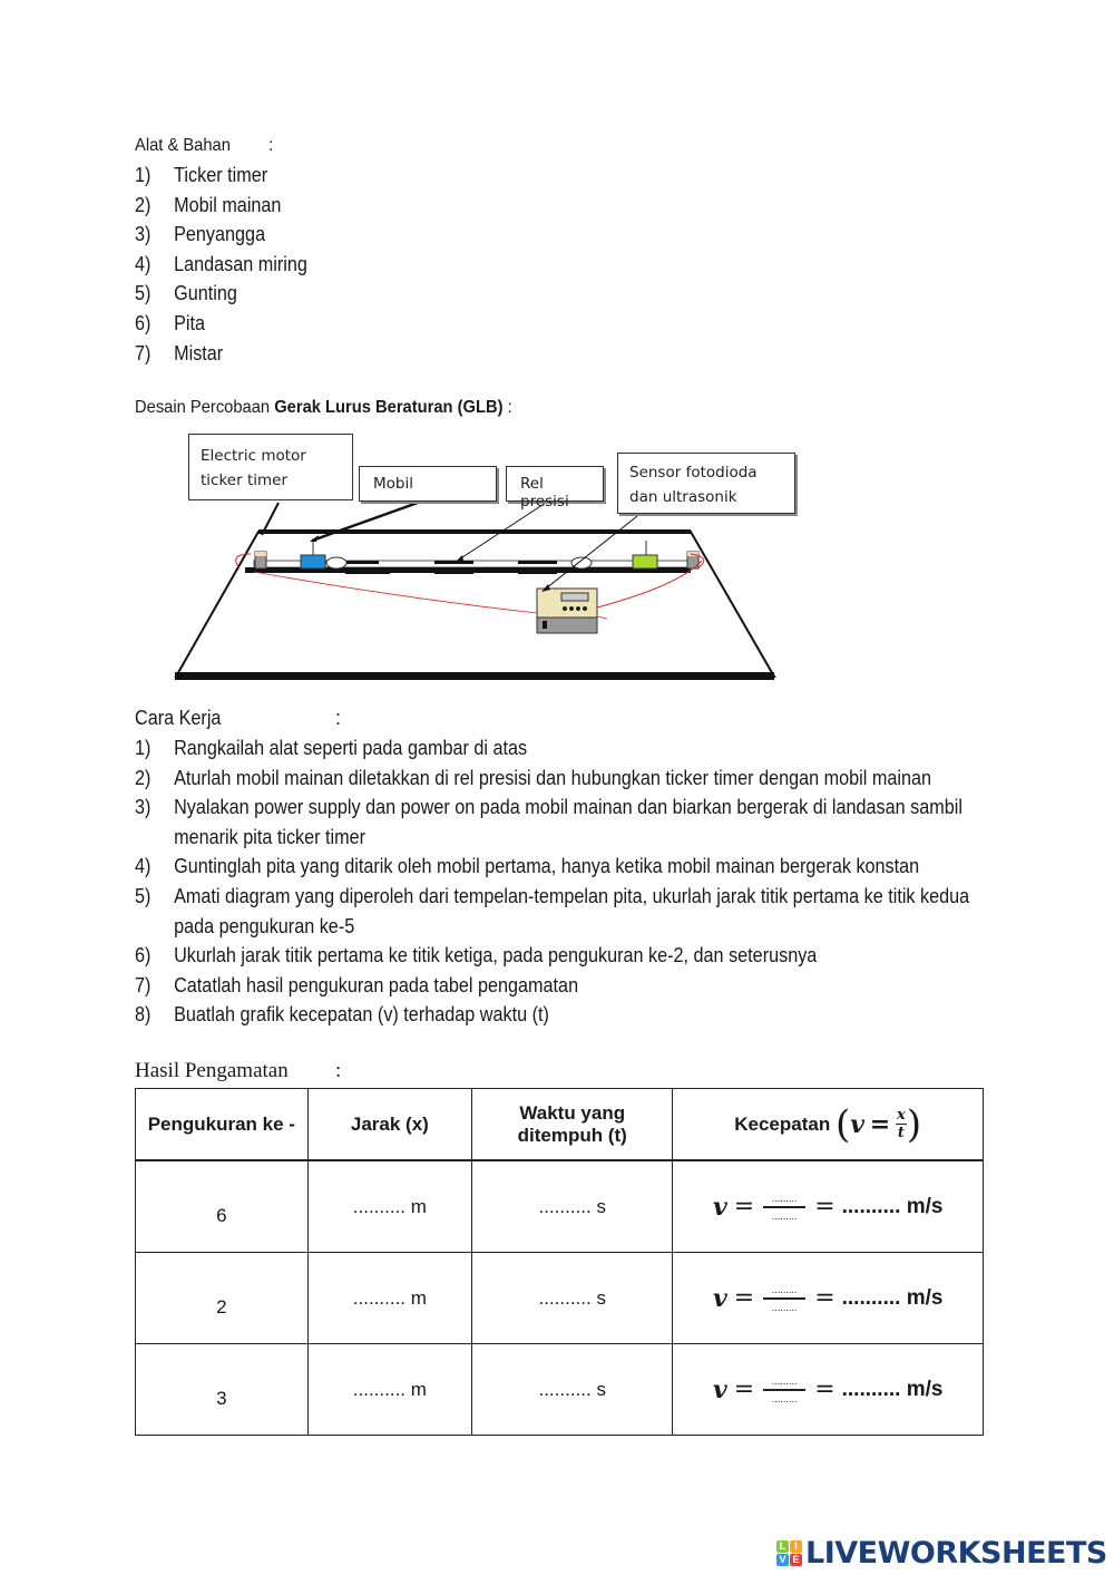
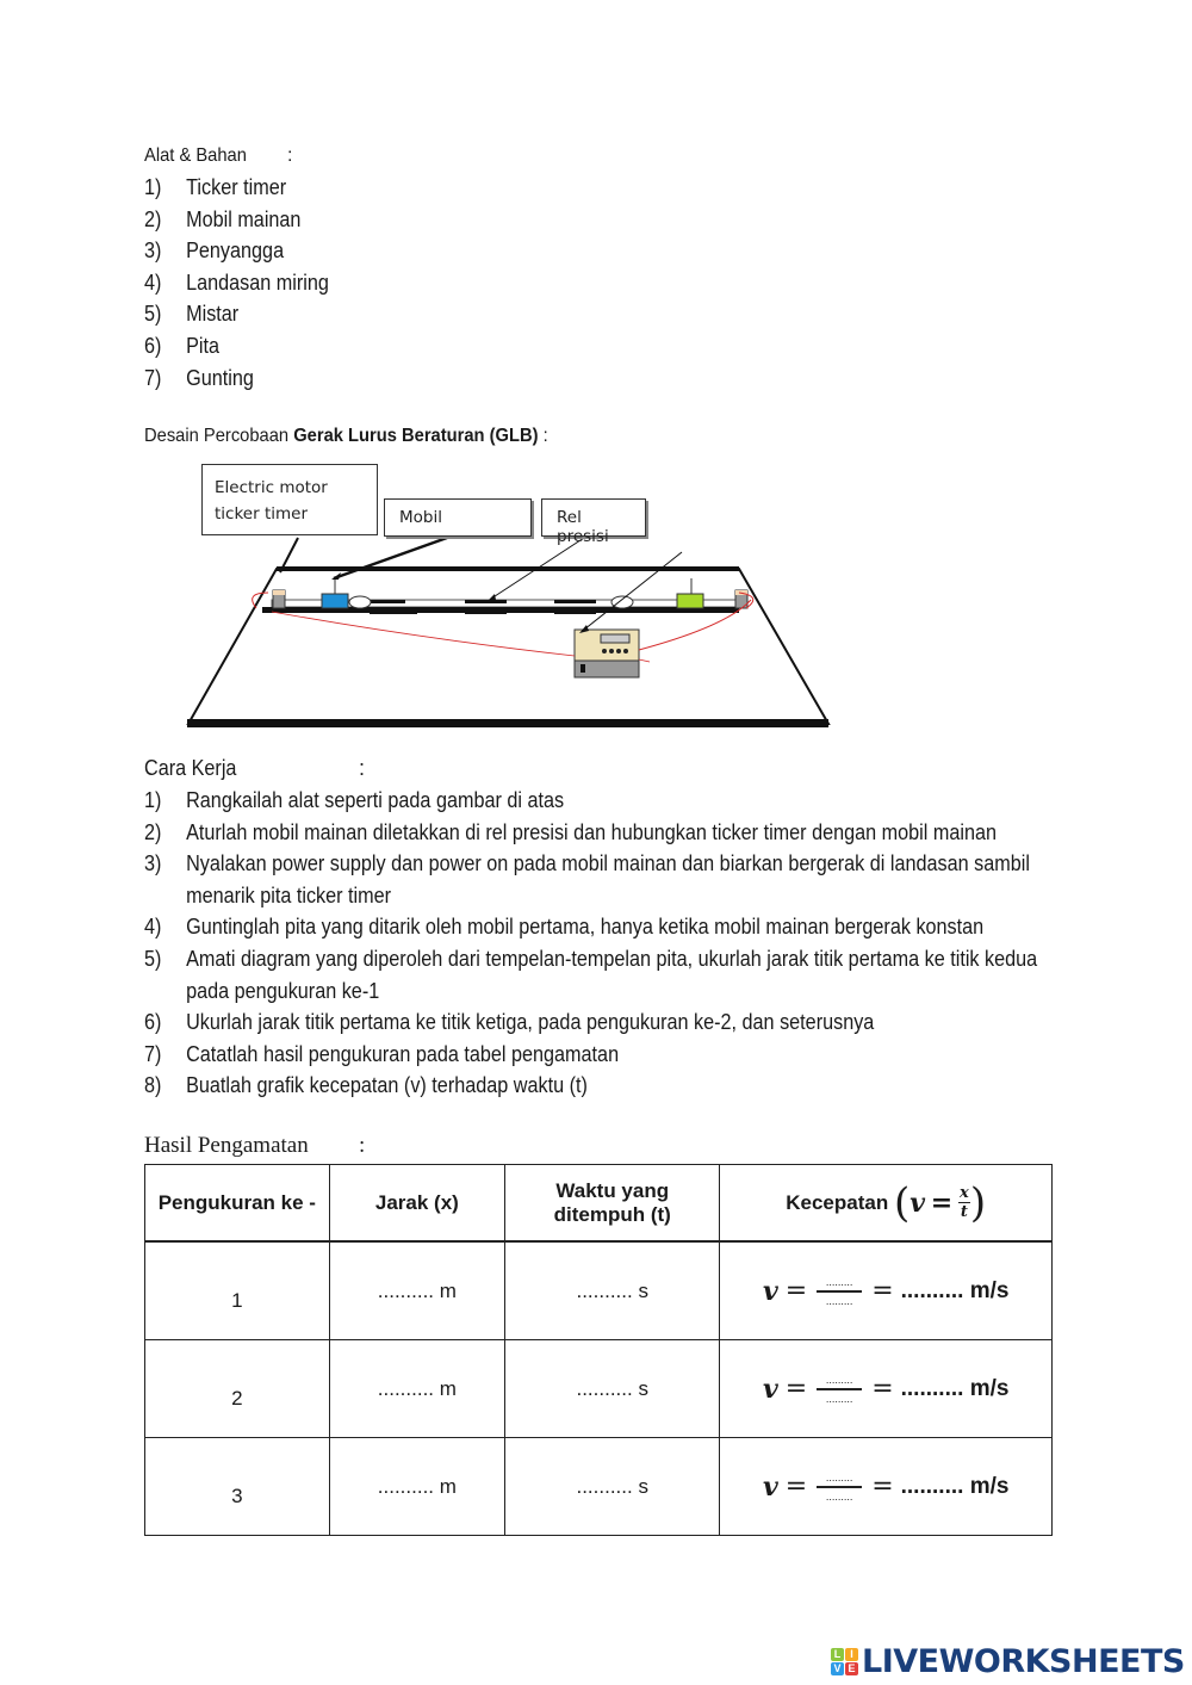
  Alat & Bahan
  :
  1)
  Ticker timer
  2)
  Mobil mainan
  3)
  Penyangga
  4)
  Landasan miring
  5)
- Gunting
+ Mistar
  6)
  Pita
  7)
- Mistar
+ Gunting
  Desain Percobaan Gerak Lurus Beraturan (GLB) :
  Electric motor
  ticker timer
  Mobil
  Rel presisi
- Sensor fotodioda
- dan ultrasonik
  Cara Kerja
  :
  1)
  Rangkailah alat seperti pada gambar di atas
  2)
  Aturlah mobil mainan diletakkan di rel presisi dan hubungkan ticker timer dengan mobil mainan
  3)
  Nyalakan power supply dan power on pada mobil mainan dan biarkan bergerak di landasan sambil
  menarik pita ticker timer
  4)
  Guntinglah pita yang ditarik oleh mobil pertama, hanya ketika mobil mainan bergerak konstan
  5)
  Amati diagram yang diperoleh dari tempelan-tempelan pita, ukurlah jarak titik pertama ke titik kedua
- pada pengukuran ke-5
+ pada pengukuran ke-1
  6)
  Ukurlah jarak titik pertama ke titik ketiga, pada pengukuran ke-2, dan seterusnya
  7)
  Catatlah hasil pengukuran pada tabel pengamatan
  8)
  Buatlah grafik kecepatan (v) terhadap waktu (t)
  Hasil Pengamatan
  :
  Pengukuran ke -	Jarak (x)	Waktu yangditempuh (t)	Kecepatan (v = xt)
- 6	.......... m	.......... s	v = ..................= .......... m/s
+ 1	.......... m	.......... s	v = ..................= .......... m/s
  2	.......... m	.......... s	v = ..................= .......... m/s
  3	.......... m	.......... s	v = ..................= .......... m/s
  L
  I
  V
  E
  LIVEWORKSHEETS
